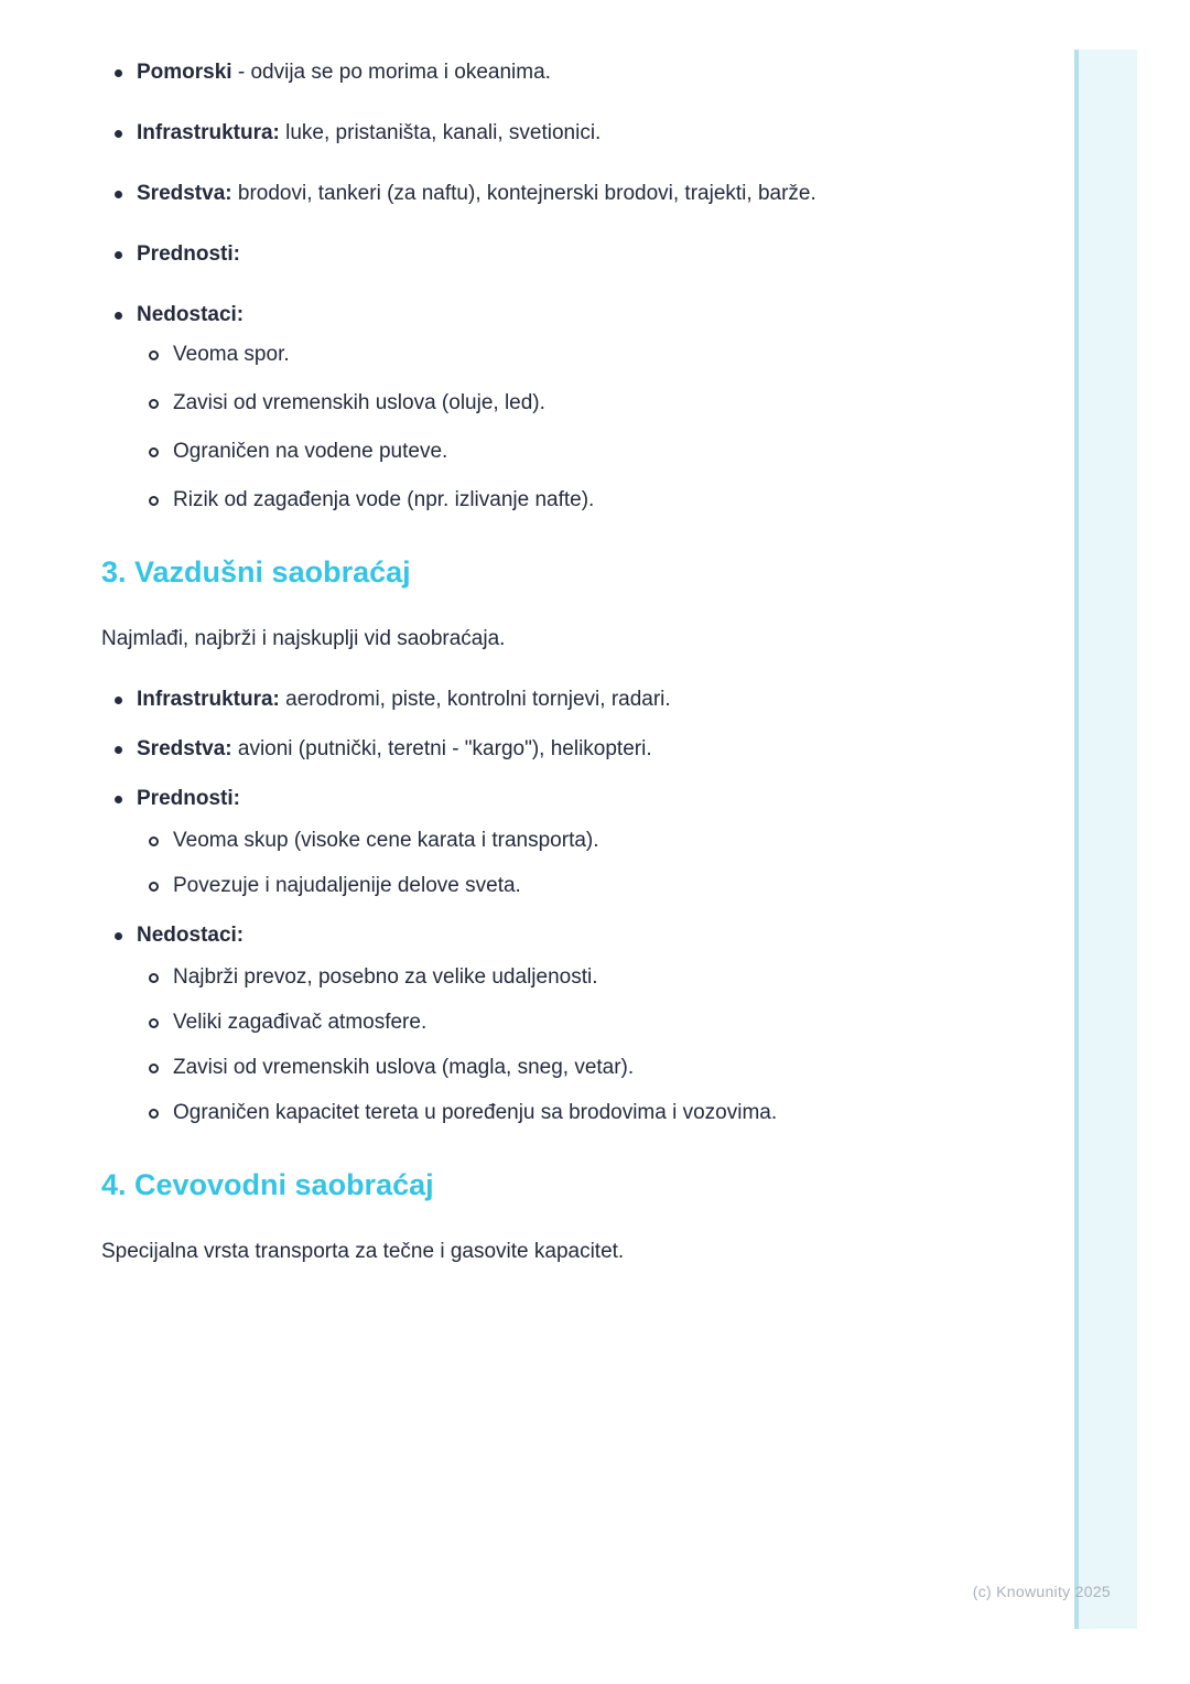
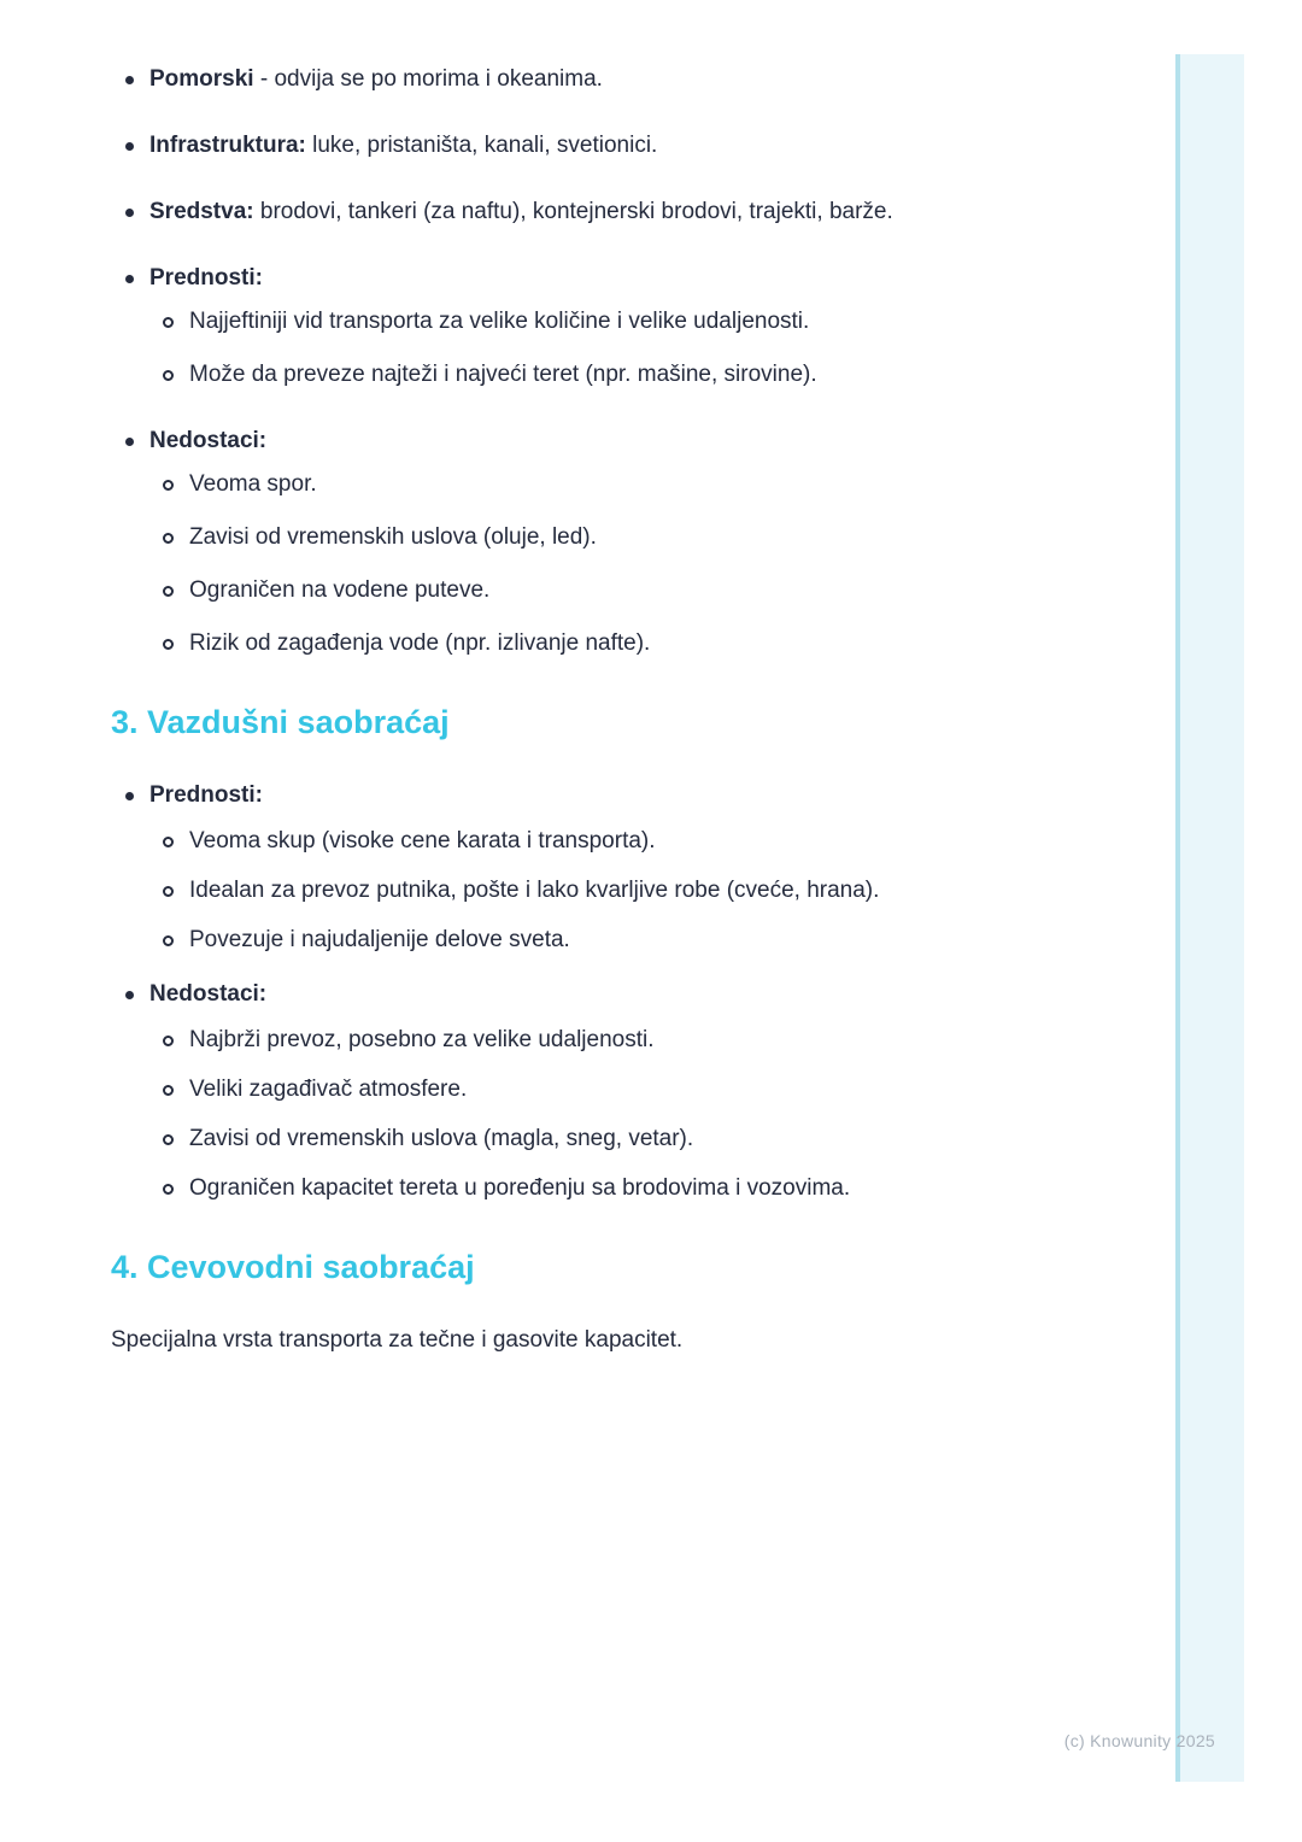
  Pomorski - odvija se po morima i okeanima.
  Infrastruktura: luke, pristaništa, kanali, svetionici.
  Sredstva: brodovi, tankeri (za naftu), kontejnerski brodovi, trajekti, barže.
  Prednosti:
+ Najjeftiniji vid transporta za velike količine i velike udaljenosti.
+ Može da preveze najteži i najveći teret (npr. mašine, sirovine).
  Nedostaci:
  Veoma spor.
  Zavisi od vremenskih uslova (oluje, led).
  Ograničen na vodene puteve.
  Rizik od zagađenja vode (npr. izlivanje nafte).
  3. Vazdušni saobraćaj
- Najmlađi, najbrži i najskuplji vid saobraćaja.
- Infrastruktura: aerodromi, piste, kontrolni tornjevi, radari.
- Sredstva: avioni (putnički, teretni - "kargo"), helikopteri.
  Prednosti:
  Veoma skup (visoke cene karata i transporta).
+ Idealan za prevoz putnika, pošte i lako kvarljive robe (cveće, hrana).
  Povezuje i najudaljenije delove sveta.
  Nedostaci:
  Najbrži prevoz, posebno za velike udaljenosti.
  Veliki zagađivač atmosfere.
  Zavisi od vremenskih uslova (magla, sneg, vetar).
  Ograničen kapacitet tereta u poređenju sa brodovima i vozovima.
  4. Cevovodni saobraćaj
  Specijalna vrsta transporta za tečne i gasovite kapacitet.
  (c) Knowunity 2025
